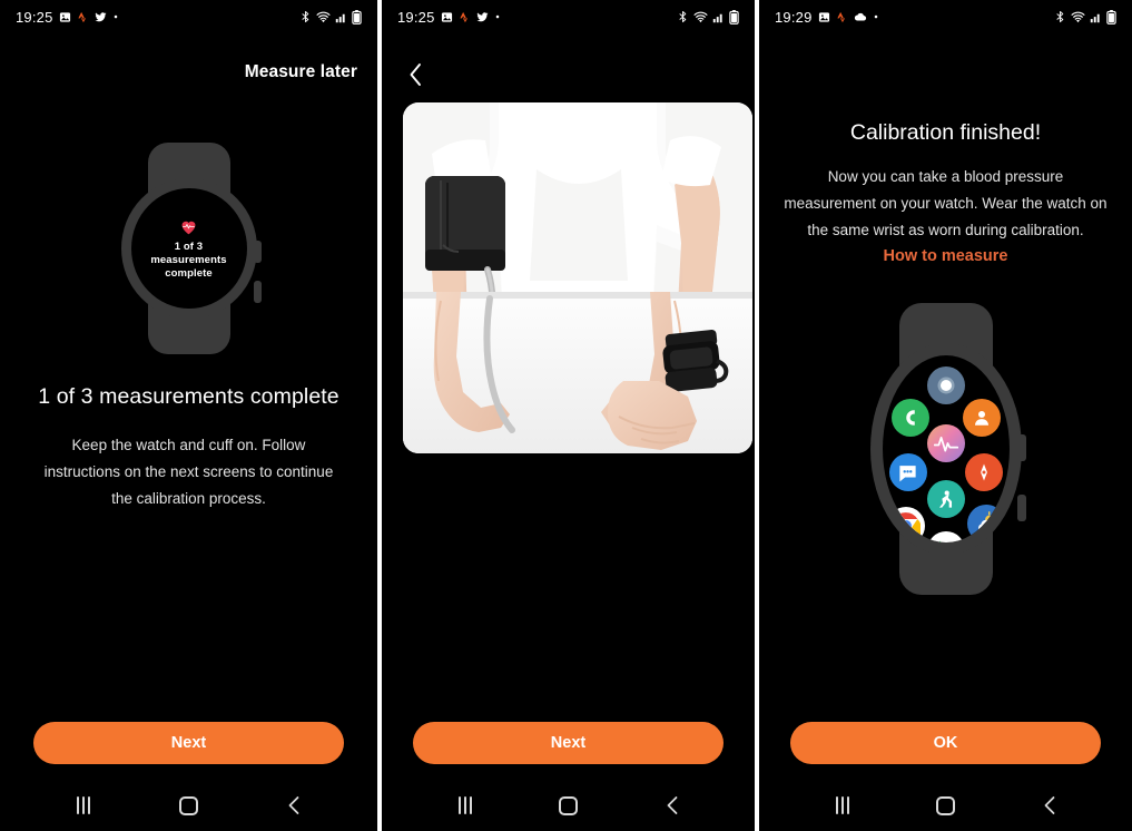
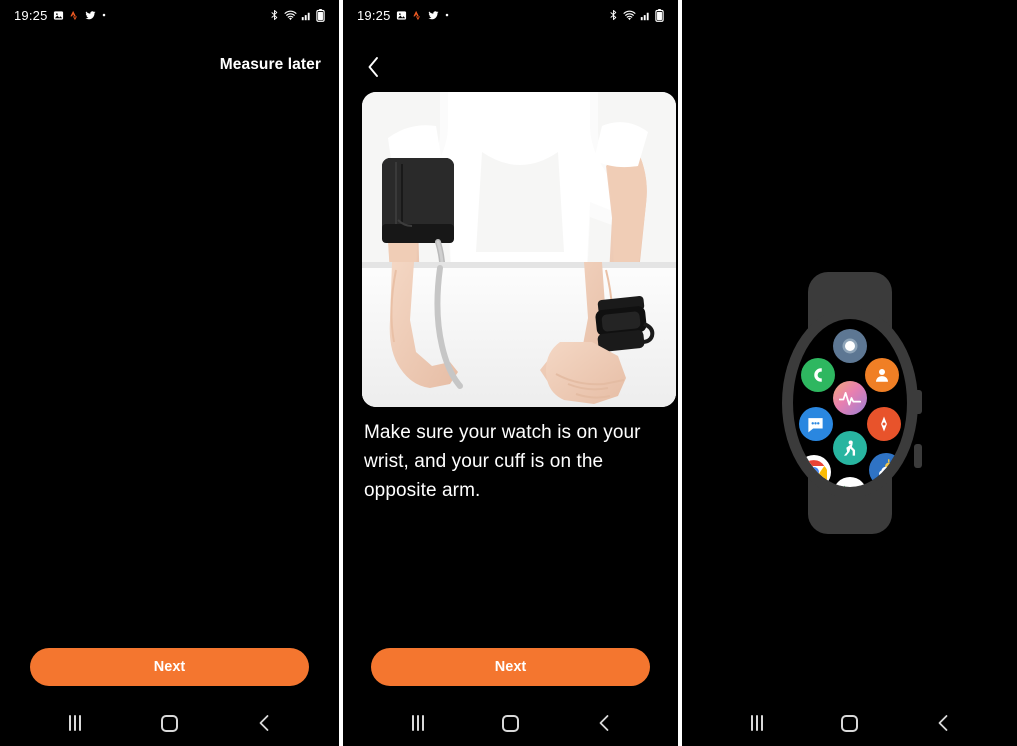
  19:25
  Measure later
- 1 of 3
- measurements
- complete
- 1 of 3 measurements complete
- Keep the watch and cuff on. Follow instructions on the next screens to continue the calibration process.
  Next
  19:25
+ Make sure your watch is on your wrist, and your cuff is on the opposite arm.
  Next
- 19:29
- Calibration finished!
- Now you can take a blood pressure measurement on your watch. Wear the watch on the same wrist as worn during calibration.
- How to measure
- OK
